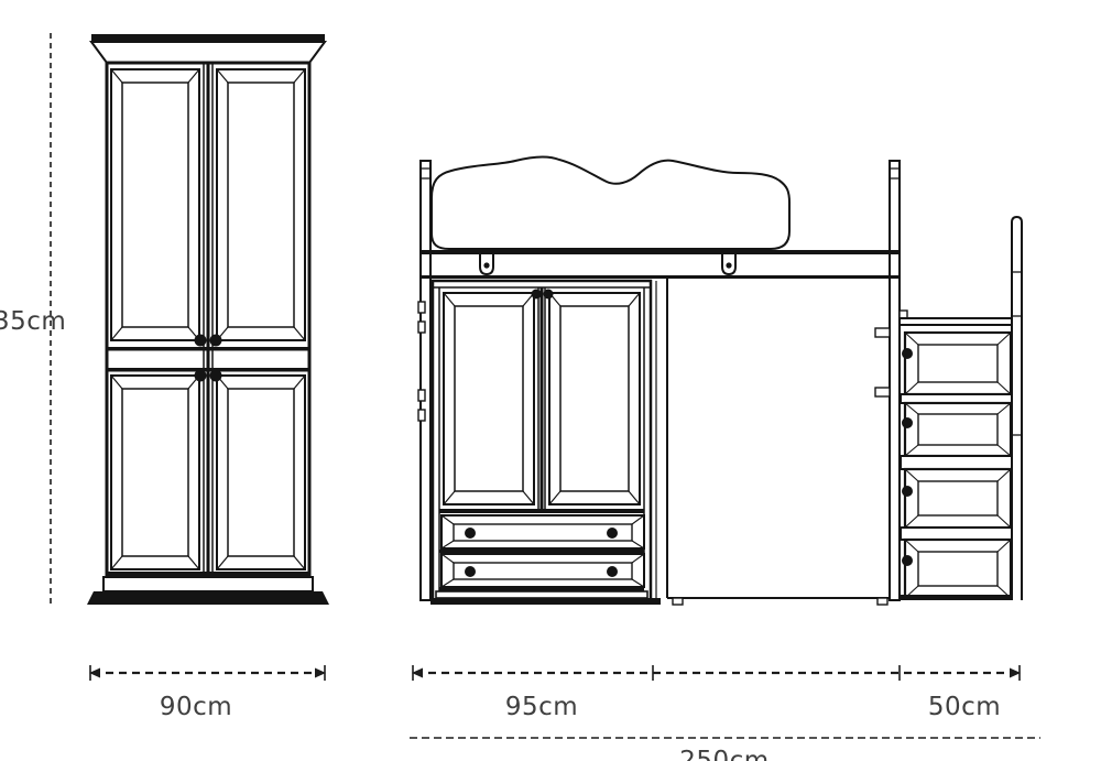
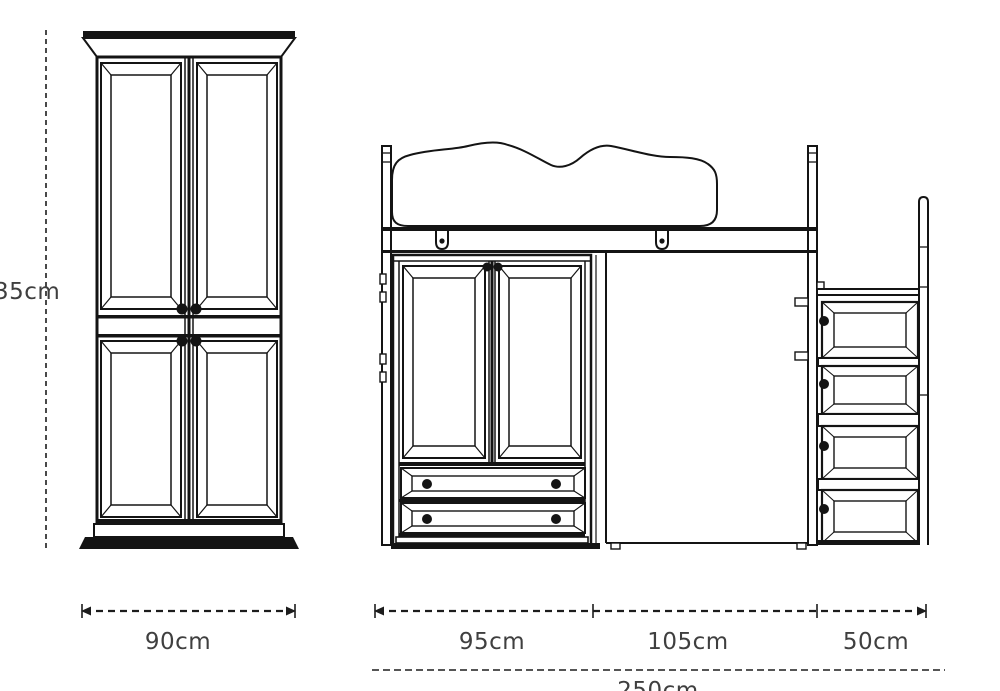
  35cm
  90cm
  95cm
+ 105cm
  50cm
